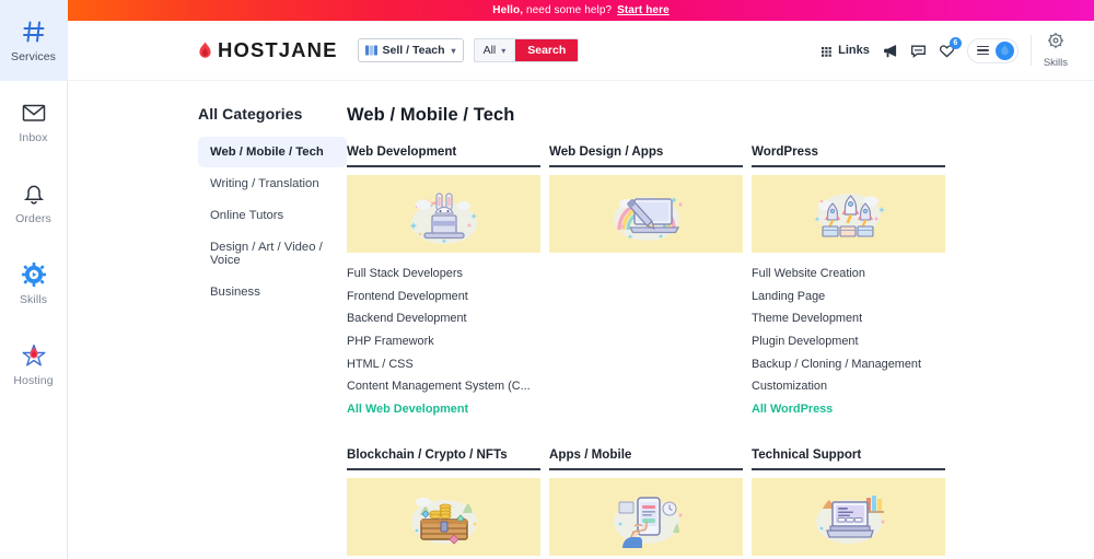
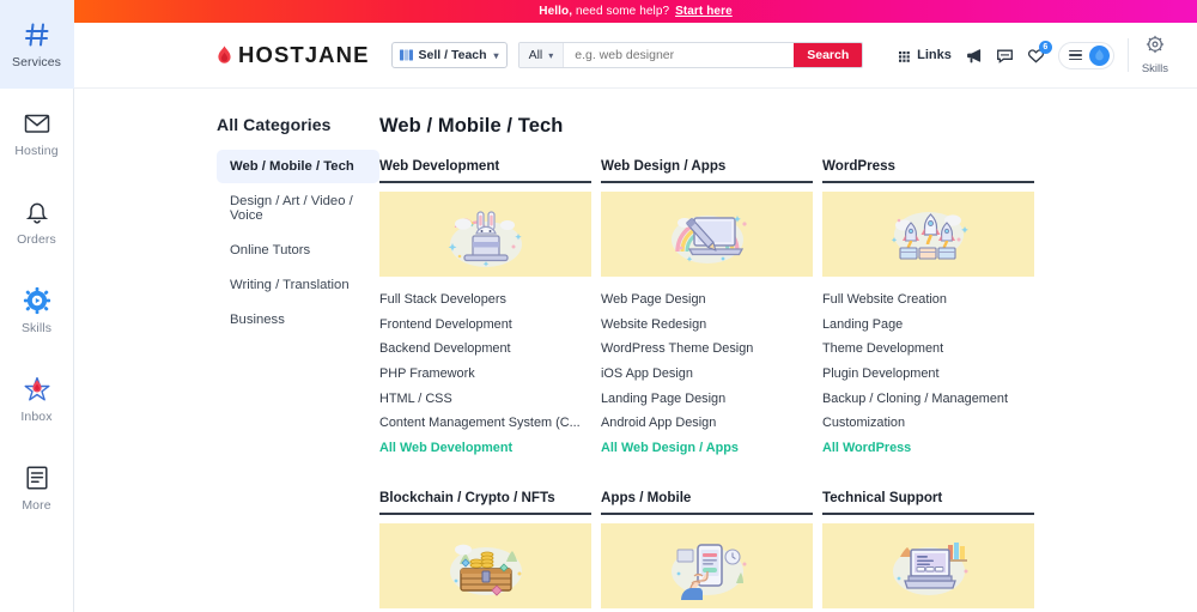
  Services
- Inbox
+ Hosting
  Orders
  Skills
- Hosting
+ Inbox
+ More
  Hello, need some help? Start here
  HOSTJANE
  Sell / Teach
  ▾
  All
  ▾
+ e.g. web designer
  Search
  Links
  Skills
  All Categories
  Web / Mobile / Tech
- Writing / Translation
+ Design / Art / Video / Voice
  Online Tutors
- Design / Art / Video / Voice
+ Writing / Translation
  Business
  Web / Mobile / Tech
  Web Development
  Full Stack Developers
  Frontend Development
  Backend Development
  PHP Framework
  HTML / CSS
  Content Management System (C...
  All Web Development
  Web Design / Apps
+ Web Page Design
+ Website Redesign
+ WordPress Theme Design
+ iOS App Design
+ Landing Page Design
+ Android App Design
+ All Web Design / Apps
  WordPress
  Full Website Creation
  Landing Page
  Theme Development
  Plugin Development
  Backup / Cloning / Management
  Customization
  All WordPress
  Blockchain / Crypto / NFTs
  Apps / Mobile
  Technical Support
